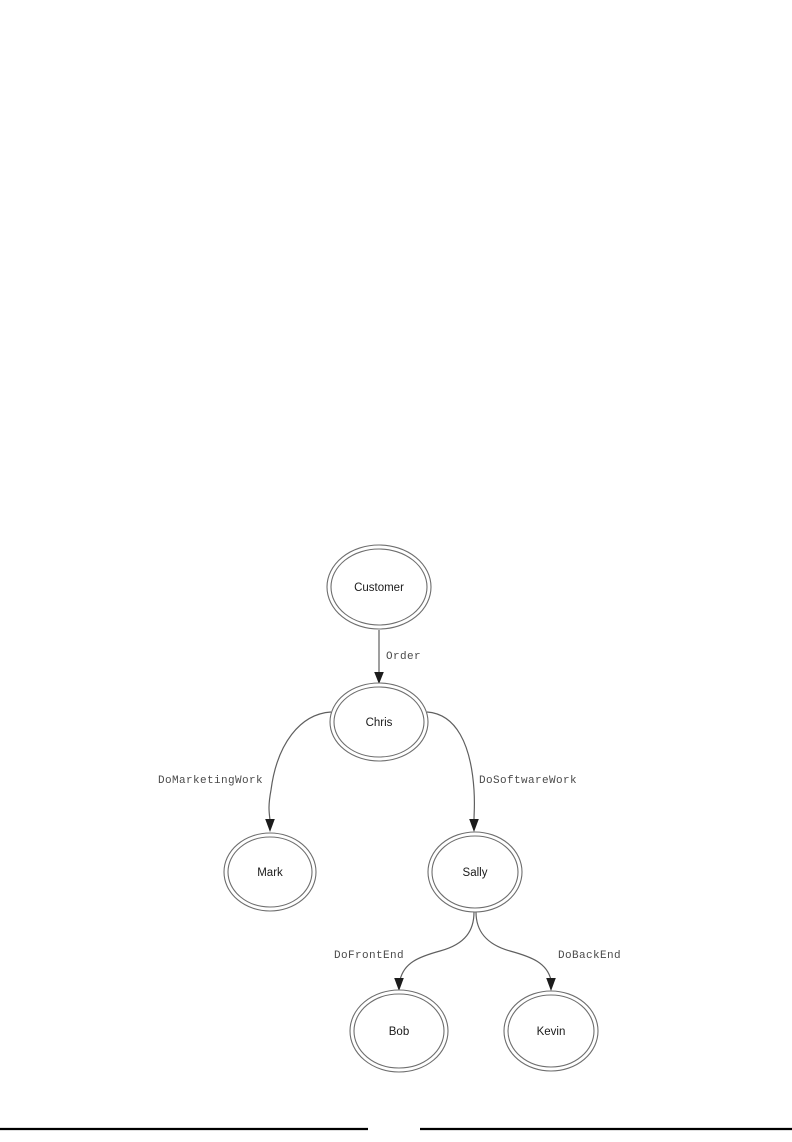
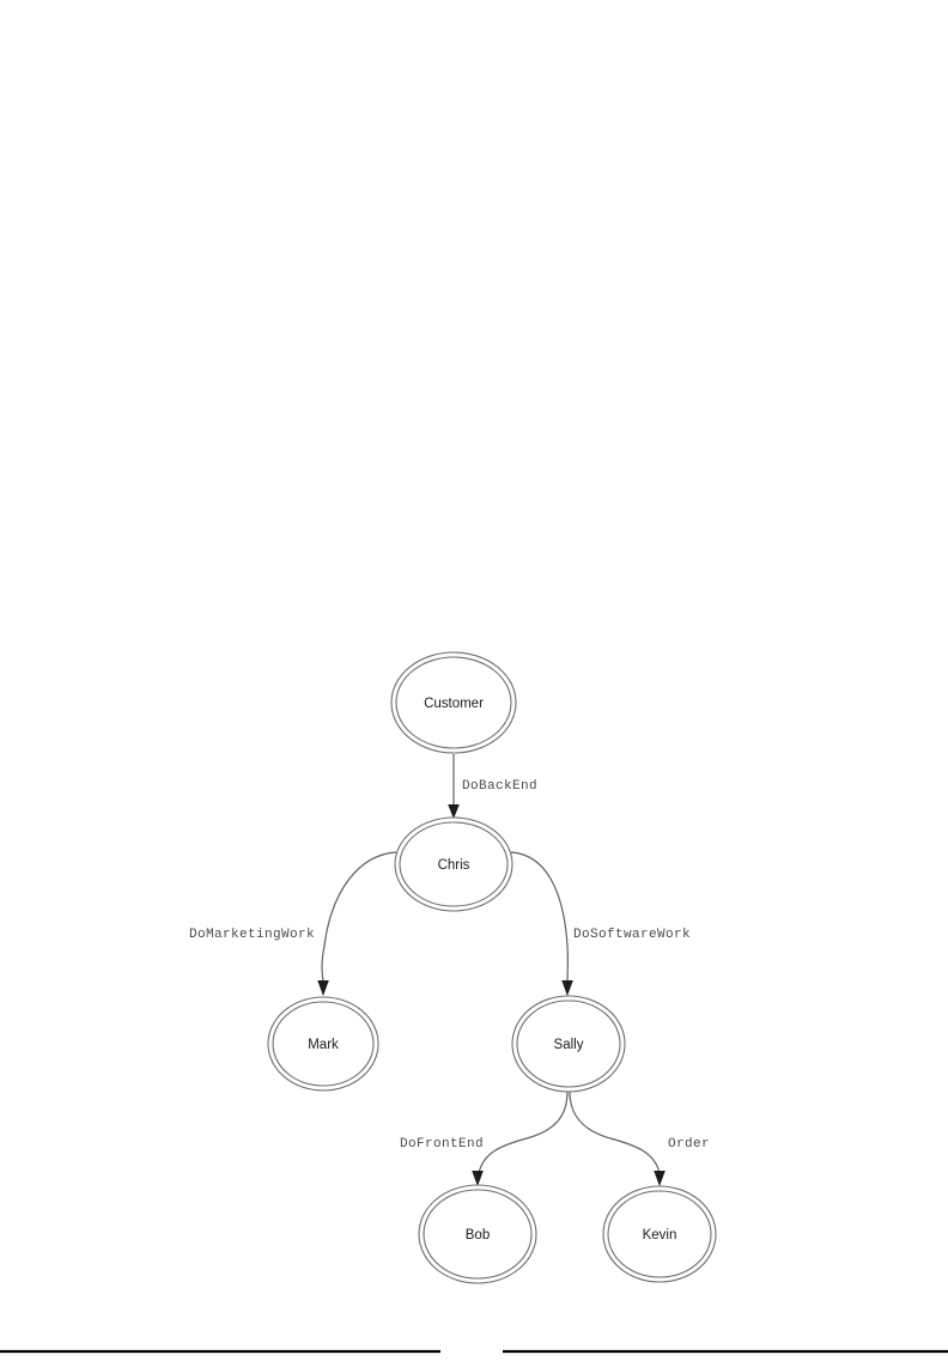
- Order
+ DoBackEnd
  DoMarketingWork
  DoSoftwareWork
  DoFrontEnd
- DoBackEnd
+ Order
  Customer
  Chris
  Mark
  Sally
  Bob
  Kevin
